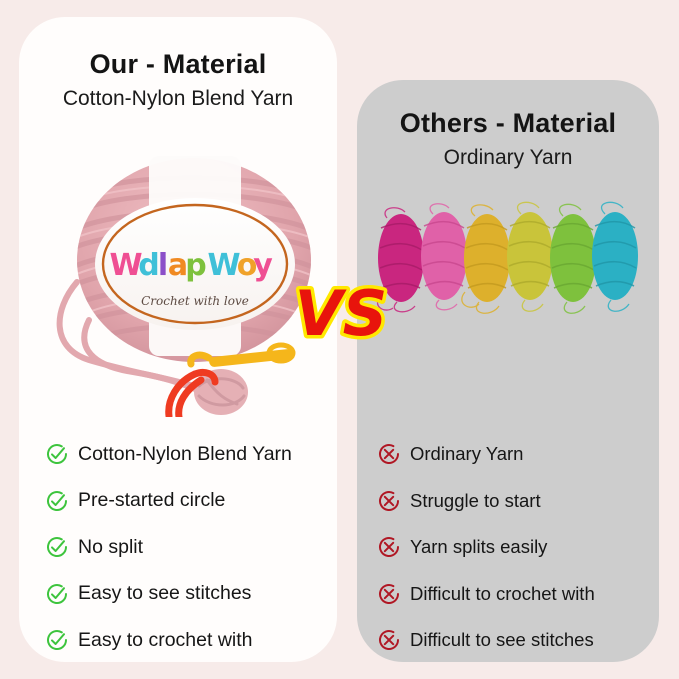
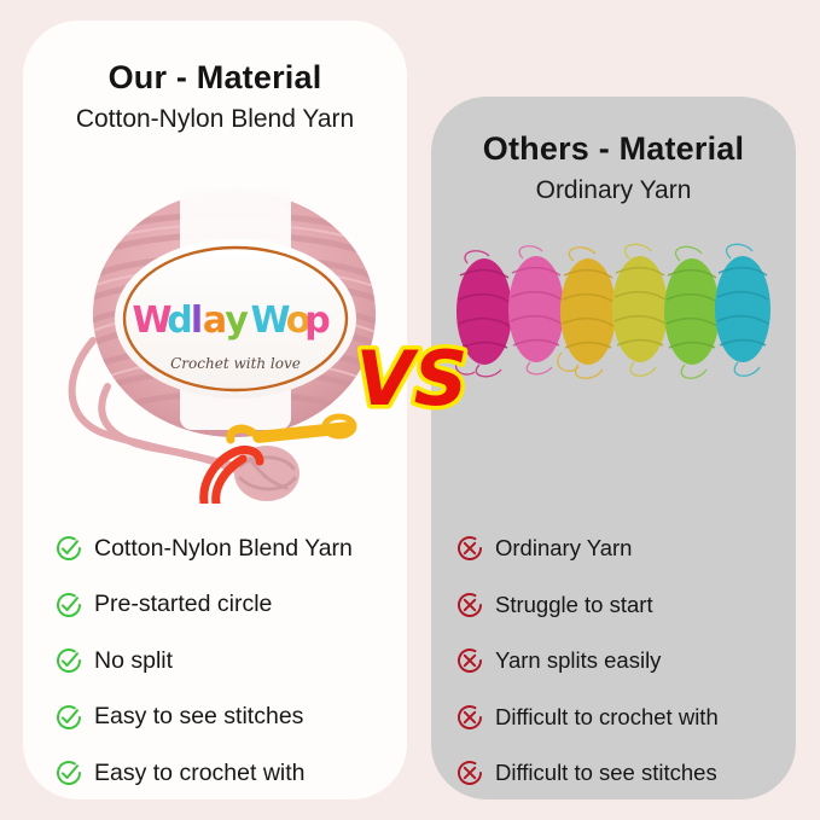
  Our - Material
  Cotton-Nylon Blend Yarn
  W
  d
  l
  a
- p
+ y
  W
  o
- y
+ p
  Crochet with love
  Cotton-Nylon Blend Yarn
  Pre-started circle
  No split
  Easy to see stitches
  Easy to crochet with
  Others - Material
  Ordinary Yarn
  Ordinary Yarn
  Struggle to start
  Yarn splits easily
  Difficult to crochet with
  Difficult to see stitches
  VS
